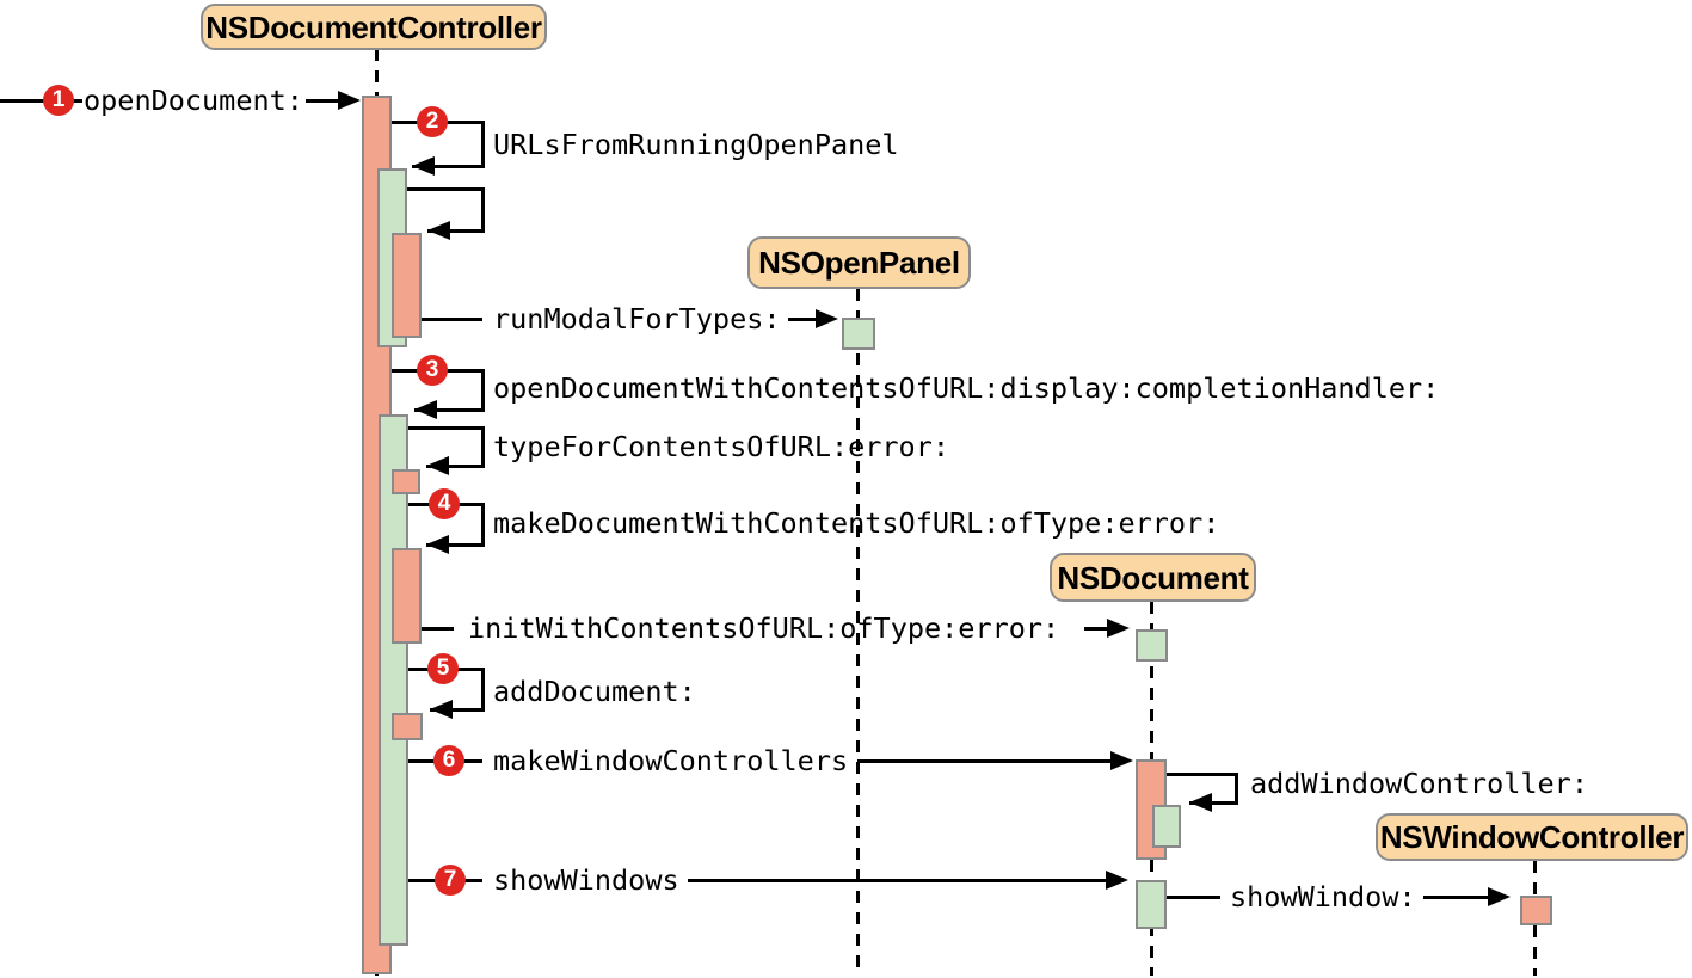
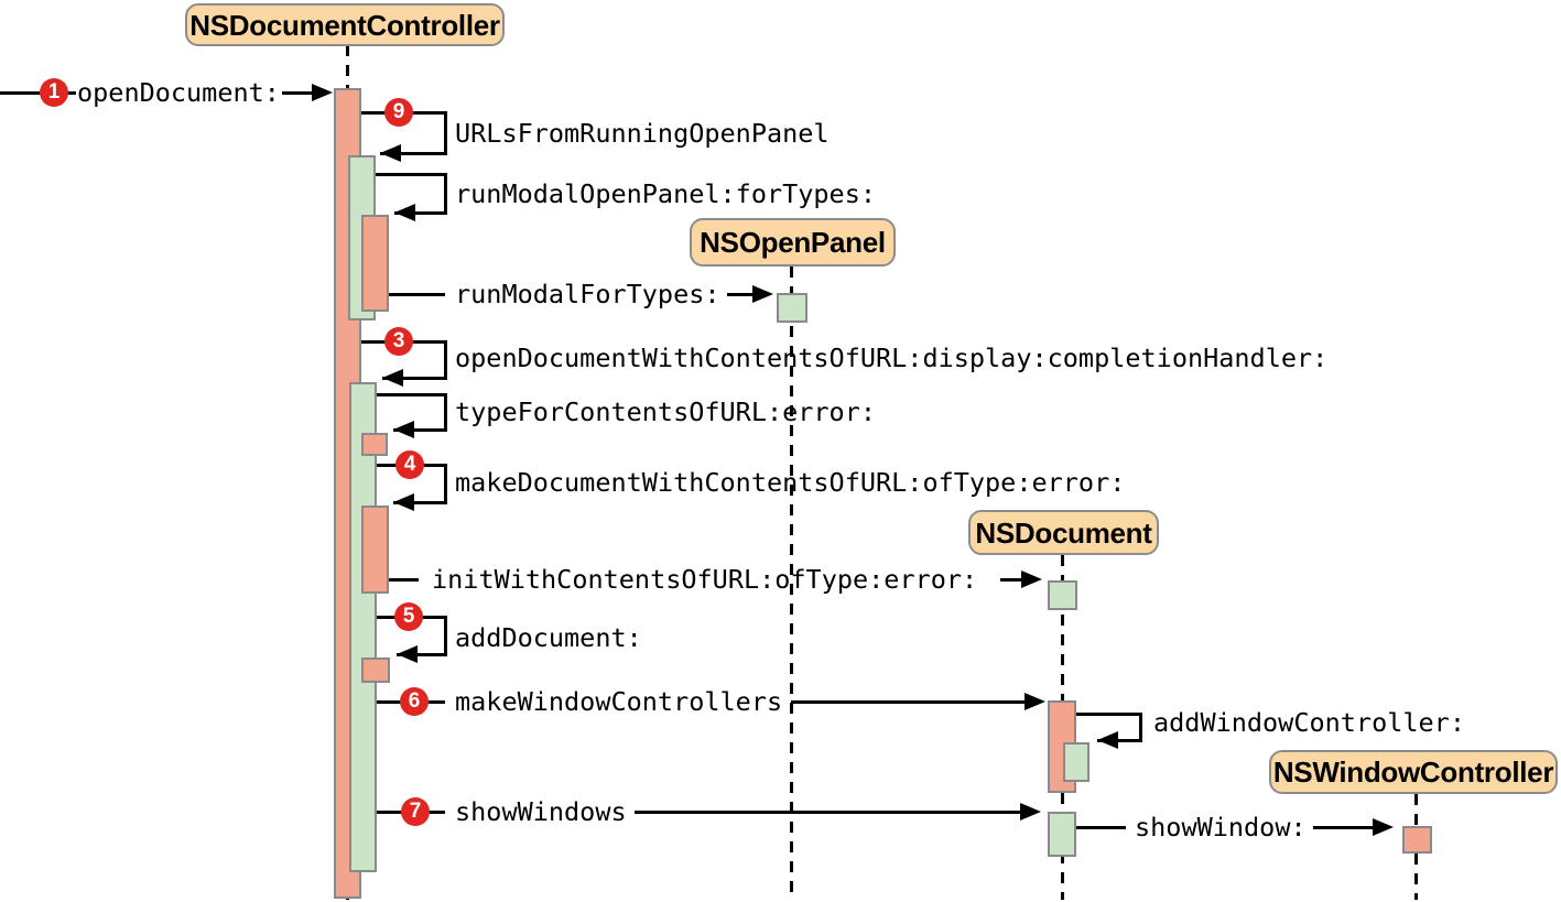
  1
- 2
+ 9
  3
  4
  5
  6
  7
  openDocument:
  URLsFromRunningOpenPanel
+ runModalOpenPanel:forTypes:
  runModalForTypes:
  openDocumentWithContentsOfURL:display:completionHandler:
  typeForContentsOfURL:error:
  makeDocumentWithContentsOfURL:ofType:error:
  initWithContentsOfURL:ofType:error:
  addDocument:
  makeWindowControllers
  addWindowController:
  showWindows
  showWindow:
  NSDocumentController
  NSOpenPanel
  NSDocument
  NSWindowController
